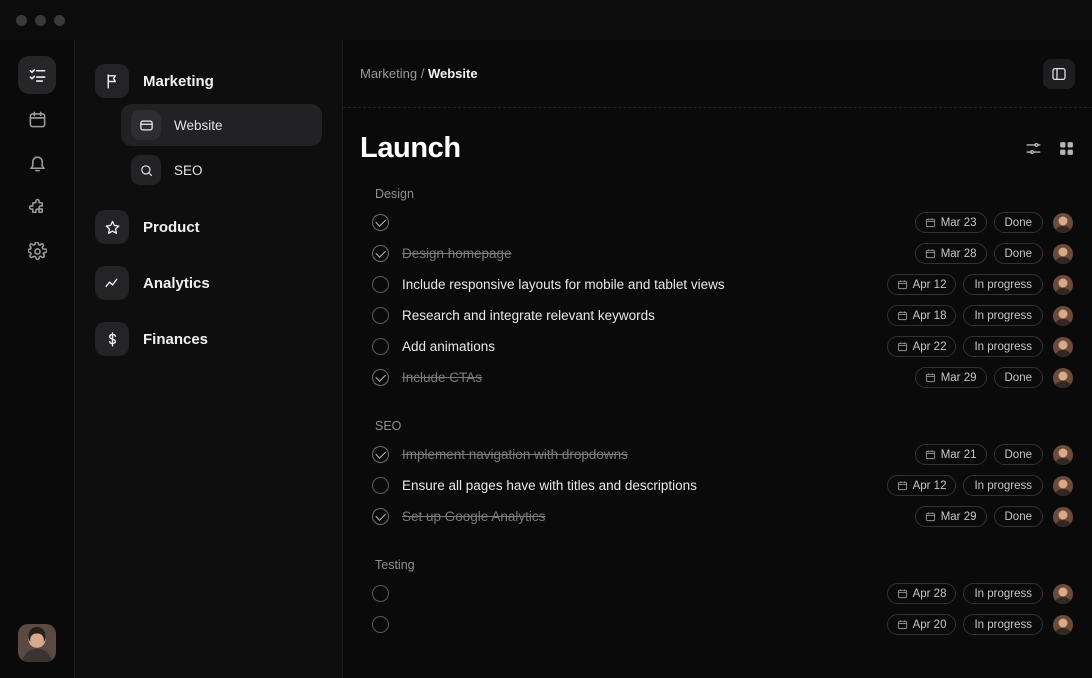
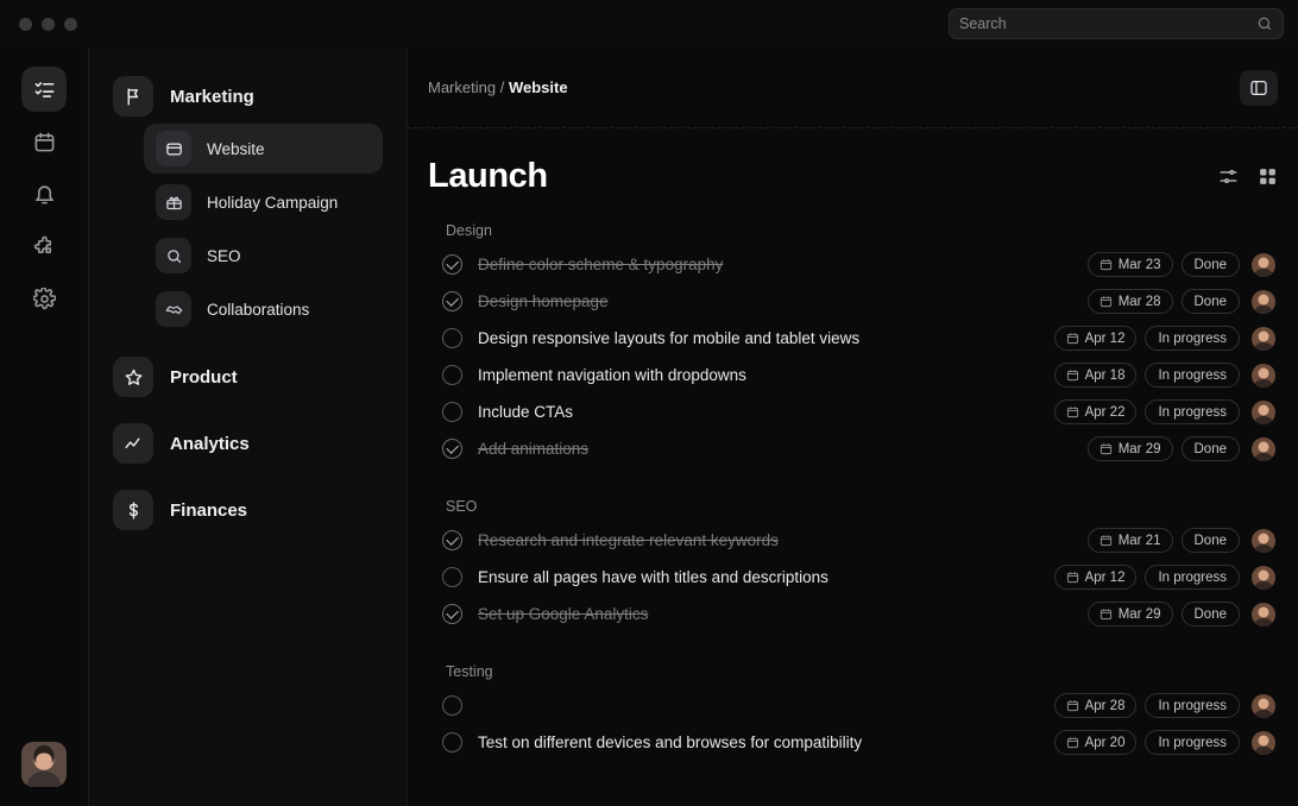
+ Search
  Marketing
  Website
+ Holiday Campaign
  SEO
+ Collaborations
  Product
  Analytics
  Finances
  Marketing / Website
  Launch
  Design
+ Define color scheme & typography
  Mar 23
  Done
  Design homepage
  Mar 28
  Done
- Include responsive layouts for mobile and tablet views
+ Design responsive layouts for mobile and tablet views
  Apr 12
  In progress
- Research and integrate relevant keywords
+ Implement navigation with dropdowns
  Apr 18
  In progress
- Add animations
+ Include CTAs
  Apr 22
  In progress
- Include CTAs
+ Add animations
  Mar 29
  Done
  SEO
- Implement navigation with dropdowns
+ Research and integrate relevant keywords
  Mar 21
  Done
  Ensure all pages have with titles and descriptions
  Apr 12
  In progress
  Set up Google Analytics
  Mar 29
  Done
  Testing
  Apr 28
  In progress
+ Test on different devices and browses for compatibility
  Apr 20
  In progress
